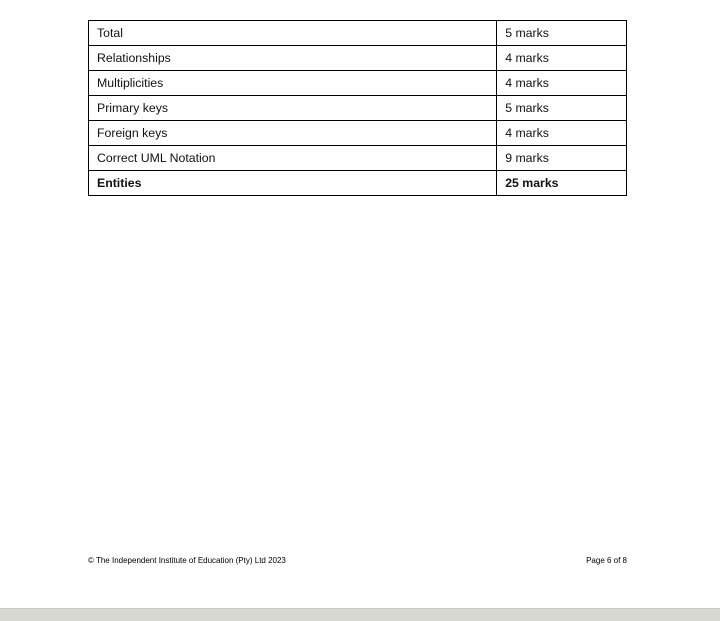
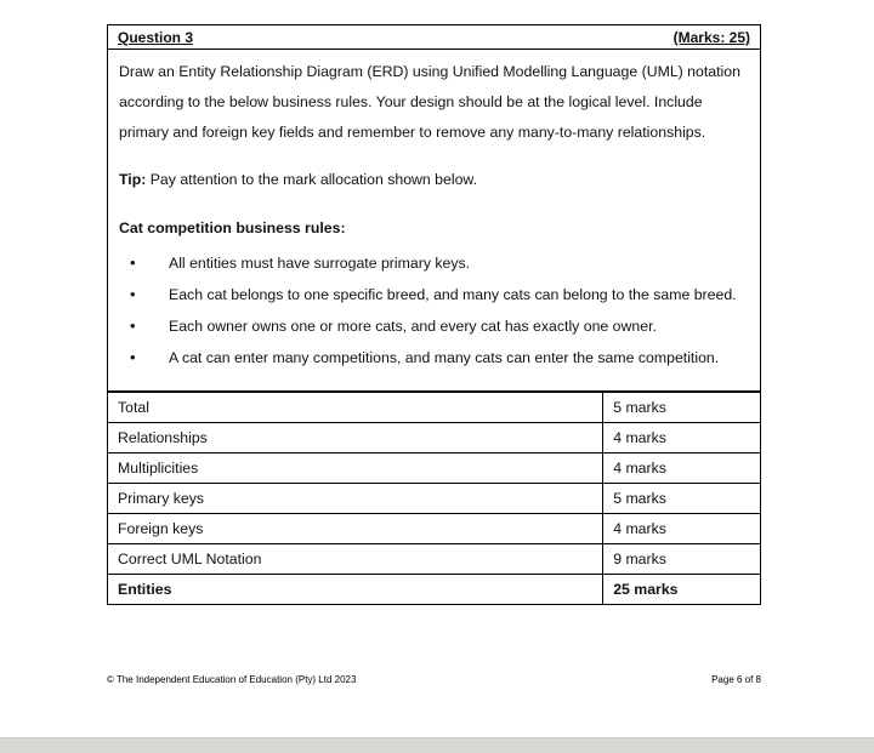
+ Question 3
+ (Marks: 25)
+ Draw an Entity Relationship Diagram (ERD) using Unified Modelling Language (UML) notation according to the below business rules. Your design should be at the logical level. Include primary and foreign key fields and remember to remove any many-to-many relationships.
+ Tip: Pay attention to the mark allocation shown below.
+ Cat competition business rules:
+ All entities must have surrogate primary keys.
+ Each cat belongs to one specific breed, and many cats can belong to the same breed.
+ Each owner owns one or more cats, and every cat has exactly one owner.
+ A cat can enter many competitions, and many cats can enter the same competition.
  Total	5 marks
  Relationships	4 marks
  Multiplicities	4 marks
  Primary keys	5 marks
  Foreign keys	4 marks
  Correct UML Notation	9 marks
  Entities	25 marks
- © The Independent Institute of Education (Pty) Ltd 2023
+ © The Independent Education of Education (Pty) Ltd 2023
  Page 6 of 8
